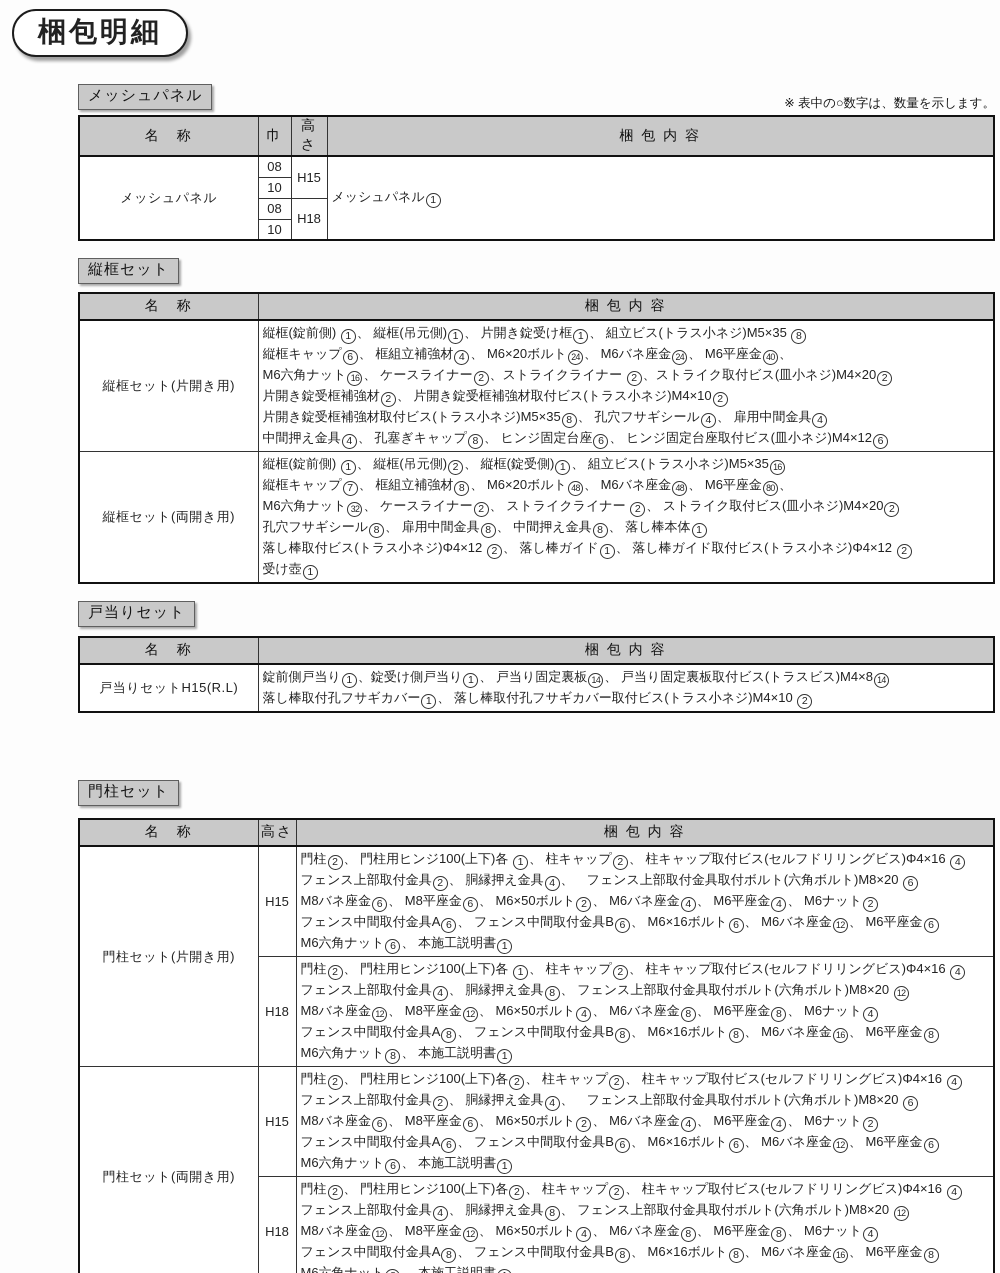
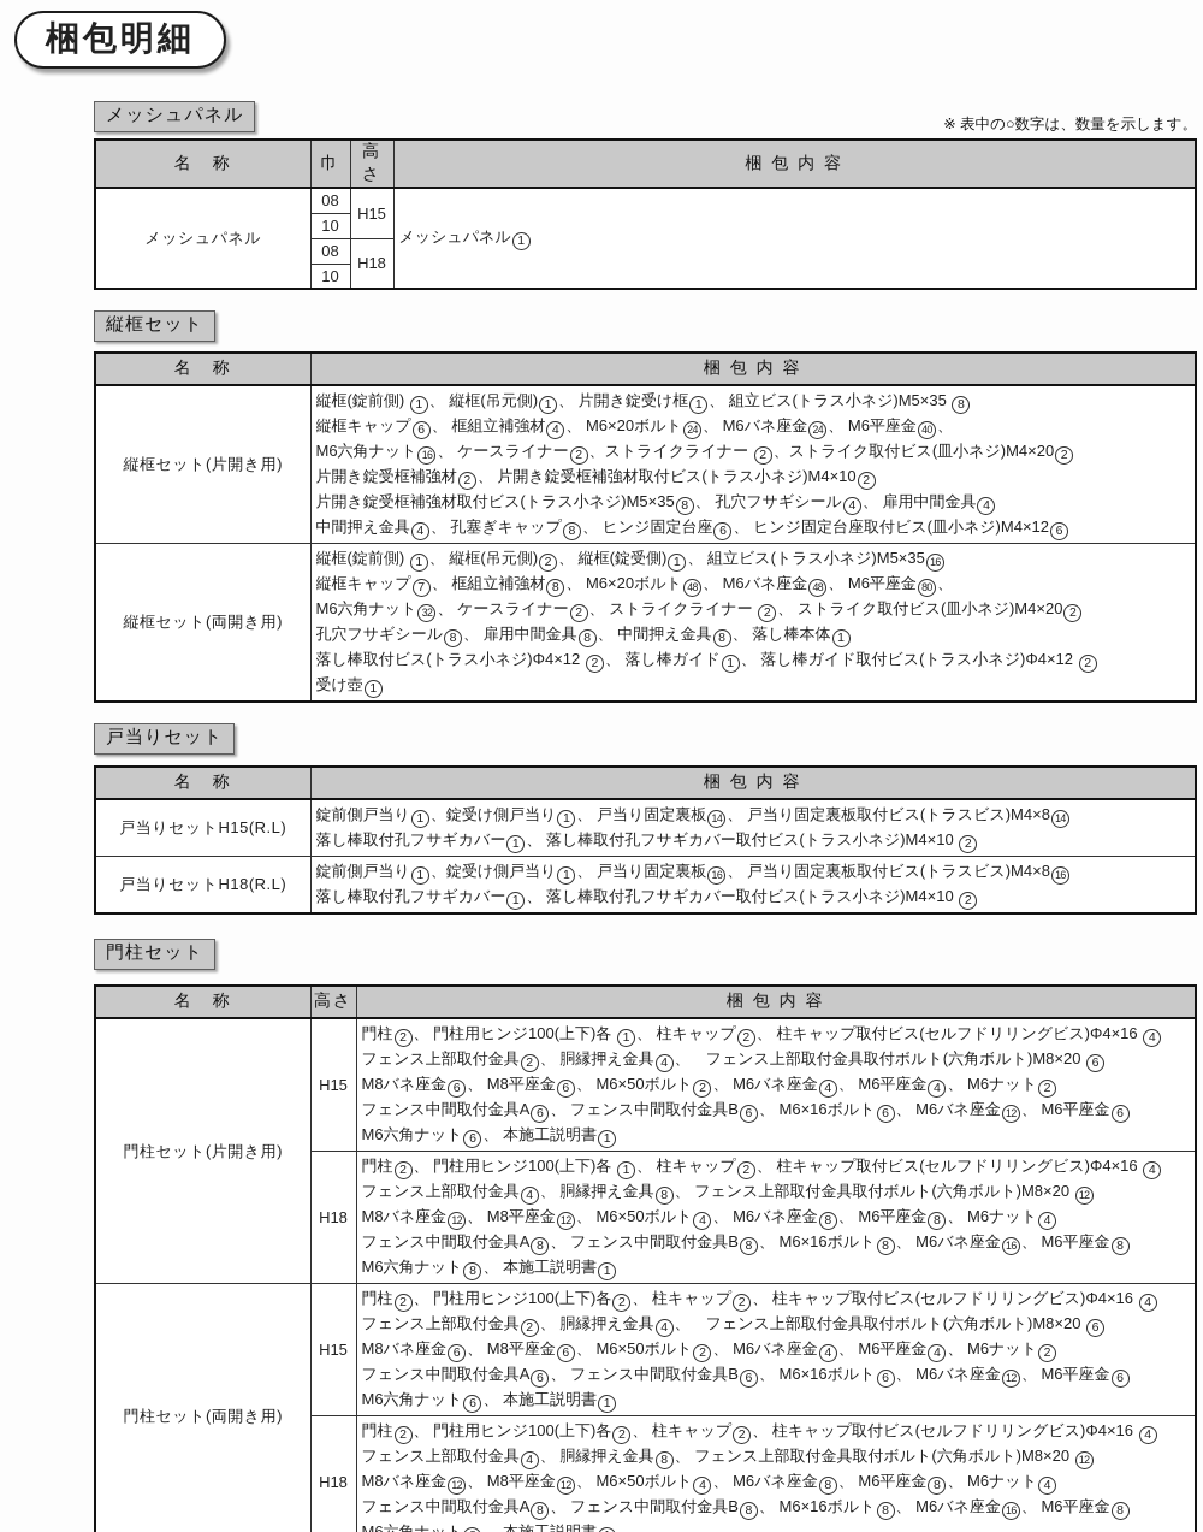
  梱包明細
  メッシュパネル
  ※ 表中の○数字は、数量を示します。
  名 称	巾	高さ	梱 包 内 容
  メッシュパネル	08	H15	メッシュパネル 1
  10
  08	H18
  10
  縦框セット
  名 称	梱 包 内 容
  縦框セット(片開き用)	縦框(錠前側) 1 、 縦框(吊元側) 1 、 片開き錠受け框 1 、 組立ビス(トラス小ネジ)M5×35 8縦框キャップ 6 、 框組立補強材 4 、 M6×20ボルト 24 、 M6バネ座金 24 、 M6平座金 40 、M6六角ナット 16 、 ケースライナー 2 、ストライクライナー 2 、ストライク取付ビス(皿小ネジ)M4×20 2片開き錠受框補強材 2 、 片開き錠受框補強材取付ビス(トラス小ネジ)M4×10 2片開き錠受框補強材取付ビス(トラス小ネジ)M5×35 8 、 孔穴フサギシール 4 、 扉用中間金具 4中間押え金具 4 、 孔塞ぎキャップ 8 、 ヒンジ固定台座 6 、 ヒンジ固定台座取付ビス(皿小ネジ)M4×12 6
  縦框セット(両開き用)	縦框(錠前側) 1 、 縦框(吊元側) 2 、 縦框(錠受側) 1 、 組立ビス(トラス小ネジ)M5×35 16縦框キャップ 7 、 框組立補強材 8 、 M6×20ボルト 48 、 M6バネ座金 48 、 M6平座金 80 、M6六角ナット 32 、 ケースライナー 2 、 ストライクライナー 2 、 ストライク取付ビス(皿小ネジ)M4×20 2孔穴フサギシール 8 、 扉用中間金具 8 、 中間押え金具 8 、 落し棒本体 1落し棒取付ビス(トラス小ネジ)Φ4×12 2 、 落し棒ガイド 1 、 落し棒ガイド取付ビス(トラス小ネジ)Φ4×12 2受け壺 1
  戸当りセット
  名 称	梱 包 内 容
  戸当りセットH15(R.L)	錠前側戸当り 1 、錠受け側戸当り 1 、 戸当り固定裏板 14 、 戸当り固定裏板取付ビス(トラスビス)M4×8 14落し棒取付孔フサギカバー 1 、 落し棒取付孔フサギカバー取付ビス(トラス小ネジ)M4×10 2
+ 戸当りセットH18(R.L)	錠前側戸当り 1 、錠受け側戸当り 1 、 戸当り固定裏板 16 、 戸当り固定裏板取付ビス(トラスビス)M4×8 16落し棒取付孔フサギカバー 1 、 落し棒取付孔フサギカバー取付ビス(トラス小ネジ)M4×10 2
  門柱セット
  名 称	高さ	梱 包 内 容
  門柱セット(片開き用)	H15	門柱 2 、 門柱用ヒンジ100(上下)各 1 、 柱キャップ 2 、 柱キャップ取付ビス(セルフドリリングビス)Φ4×16 4フェンス上部取付金具 2 、 胴縁押え金具 4 、 フェンス上部取付金具取付ボルト(六角ボルト)M8×20 6M8バネ座金 6 、 M8平座金 6 、 M6×50ボルト 2 、 M6バネ座金 4 、 M6平座金 4 、 M6ナット 2フェンス中間取付金具A 6 、 フェンス中間取付金具B 6 、 M6×16ボルト 6 、 M6バネ座金 12 、 M6平座金 6M6六角ナット 6 、 本施工説明書 1
  H18	門柱 2 、 門柱用ヒンジ100(上下)各 1 、 柱キャップ 2 、 柱キャップ取付ビス(セルフドリリングビス)Φ4×16 4フェンス上部取付金具 4 、 胴縁押え金具 8 、 フェンス上部取付金具取付ボルト(六角ボルト)M8×20 12M8バネ座金 12 、 M8平座金 12 、 M6×50ボルト 4 、 M6バネ座金 8 、 M6平座金 8 、 M6ナット 4フェンス中間取付金具A 8 、 フェンス中間取付金具B 8 、 M6×16ボルト 8 、 M6バネ座金 16 、 M6平座金 8M6六角ナット 8 、 本施工説明書 1
  門柱セット(両開き用)	H15	門柱 2 、 門柱用ヒンジ100(上下)各 2 、 柱キャップ 2 、 柱キャップ取付ビス(セルフドリリングビス)Φ4×16 4フェンス上部取付金具 2 、 胴縁押え金具 4 、 フェンス上部取付金具取付ボルト(六角ボルト)M8×20 6M8バネ座金 6 、 M8平座金 6 、 M6×50ボルト 2 、 M6バネ座金 4 、 M6平座金 4 、 M6ナット 2フェンス中間取付金具A 6 、 フェンス中間取付金具B 6 、 M6×16ボルト 6 、 M6バネ座金 12 、 M6平座金 6M6六角ナット 6 、 本施工説明書 1
  H18	門柱 2 、 門柱用ヒンジ100(上下)各 2 、 柱キャップ 2 、 柱キャップ取付ビス(セルフドリリングビス)Φ4×16 4フェンス上部取付金具 4 、 胴縁押え金具 8 、 フェンス上部取付金具取付ボルト(六角ボルト)M8×20 12M8バネ座金 12 、 M8平座金 12 、 M6×50ボルト 4 、 M6バネ座金 8 、 M6平座金 8 、 M6ナット 4フェンス中間取付金具A 8 、 フェンス中間取付金具B 8 、 M6×16ボルト 8 、 M6バネ座金 16 、 M6平座金 8
